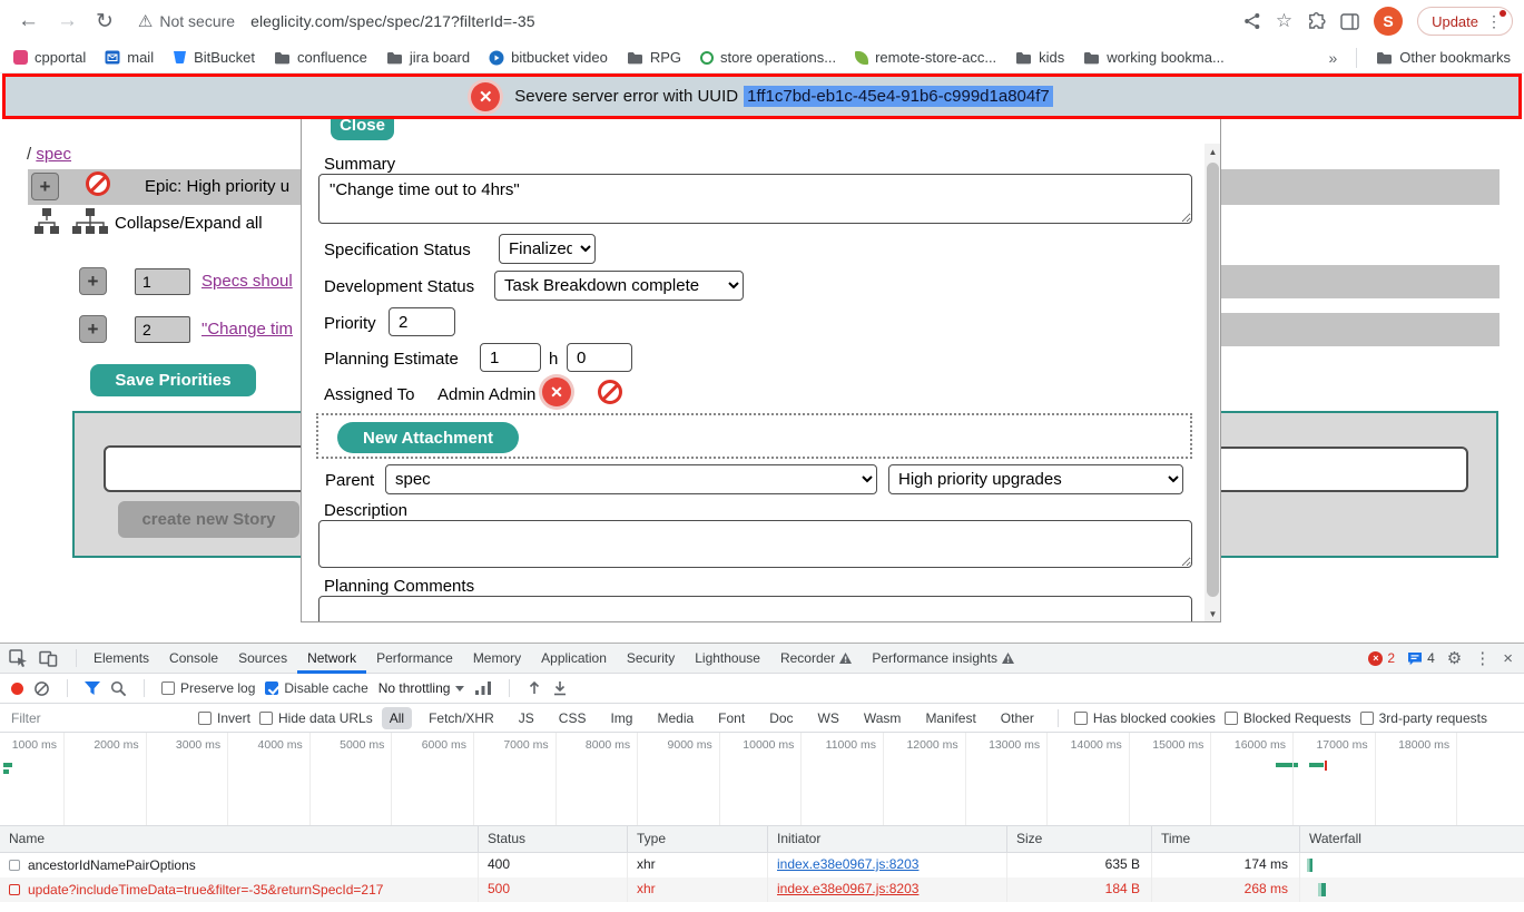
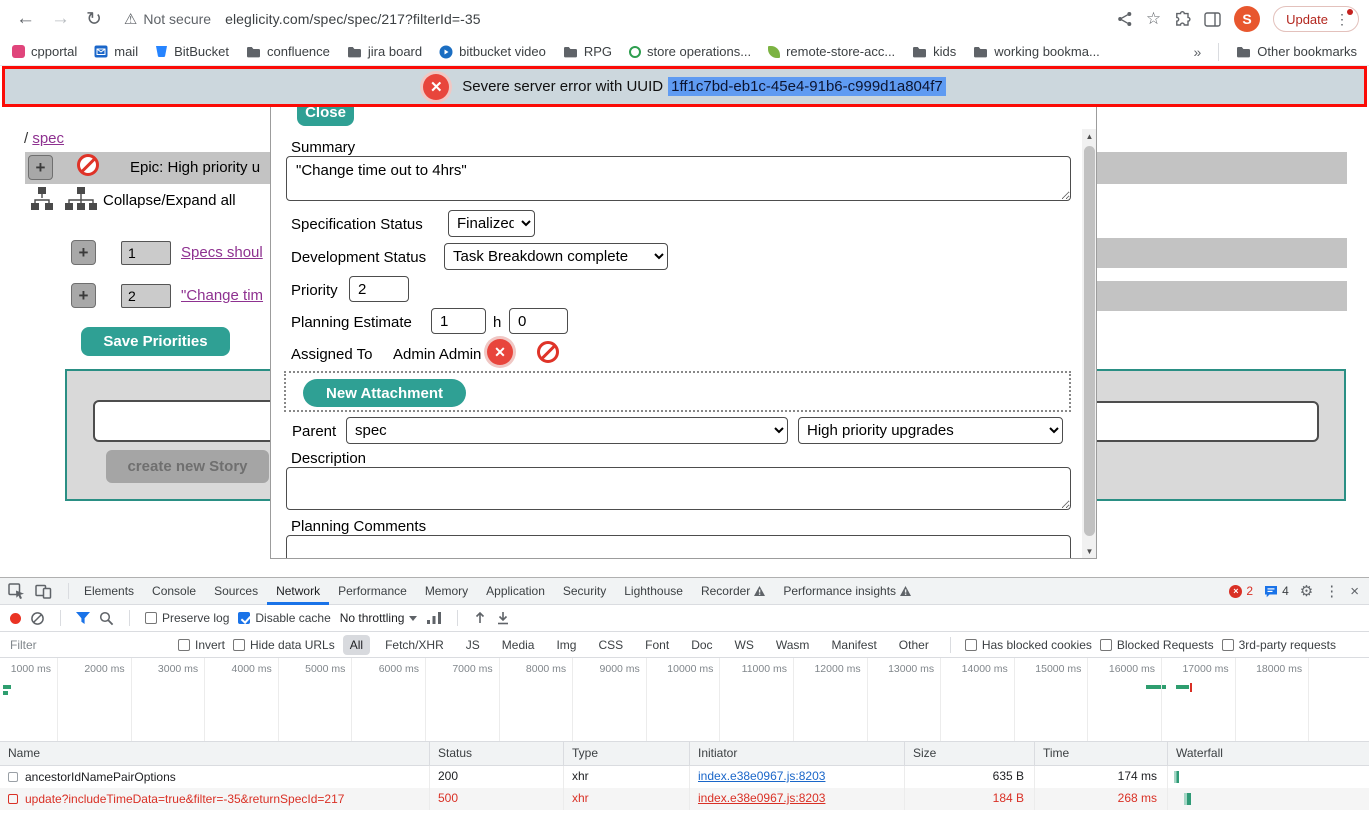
  ←
  →
  ↻
  ⚠
  Not secure
  eleglicity.com/spec/spec/217?filterId=-35
  ☆
  S
  Update
  ⋮
  cpportal
  mail
  BitBucket
  confluence
  jira board
  bitbucket video
  RPG
  store operations...
  remote-store-acc...
  kids
  working bookma...
  »
  Other bookmarks
  ✕
  Severe server error with UUID
  1ff1c7bd-eb1c-45e4-91b6-c999d1a804f7
  / spec
  +
  Epic: High priority u
  Collapse/Expand all
  +
  1
  Specs shoul
  +
  2
  "Change tim
  Save Priorities
  create new Story
  Close
  Summary
  "Change time out to 4hrs"
  Specification Status
  Finalized
  Development Status
  Task Breakdown complete
  Priority
  2
  Planning Estimate
  1
  h
  0
  Assigned To
  Admin Admin
  ✕
  New Attachment
  Parent
  spec
  High priority upgrades
  Description
  Planning Comments
  ▲
  ▼
  Elements
  Console
  Sources
  Network
  Performance
  Memory
  Application
  Security
  Lighthouse
  Recorder
  Performance insights
  ×
  2
  4
  ⚙
  ⋮
  ×
  Preserve log
  Disable cache
  No throttling
  Filter
  Invert
  Hide data URLs
  All
  Fetch/XHR
  JS
- CSS
+ Media
  Img
- Media
+ CSS
  Font
  Doc
  WS
  Wasm
  Manifest
  Other
  Has blocked cookies
  Blocked Requests
  3rd-party requests
  1000 ms
  2000 ms
  3000 ms
  4000 ms
  5000 ms
  6000 ms
  7000 ms
  8000 ms
  9000 ms
  10000 ms
  11000 ms
  12000 ms
  13000 ms
  14000 ms
  15000 ms
  16000 ms
  17000 ms
  18000 ms
  Name
  Status
  Type
  Initiator
  Size
  Time
  Waterfall
  ancestorIdNamePairOptions
- 400
+ 200
  xhr
  index.e38e0967.js:8203
  635 B
  174 ms
  update?includeTimeData=true&filter=-35&returnSpecId=217
  500
  xhr
  index.e38e0967.js:8203
  184 B
  268 ms
